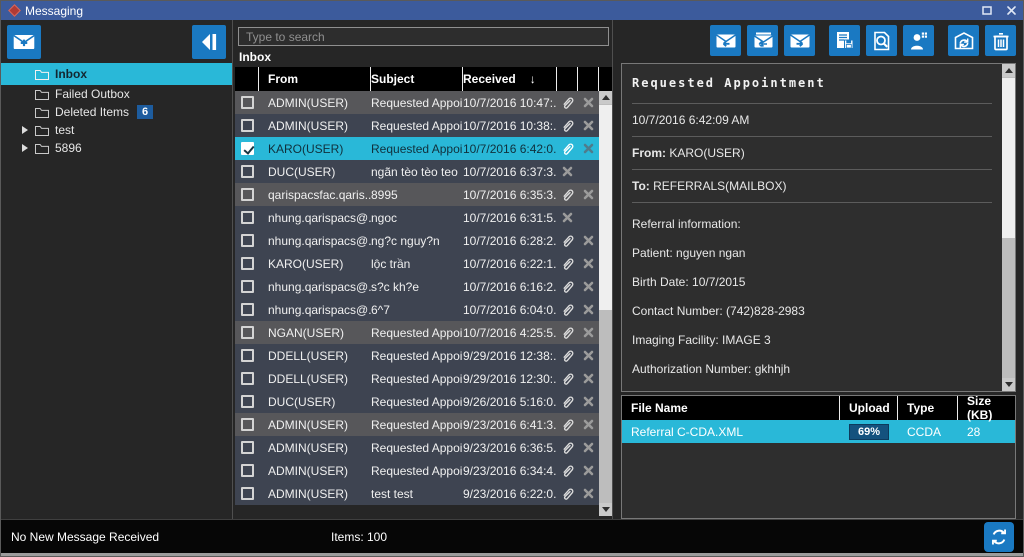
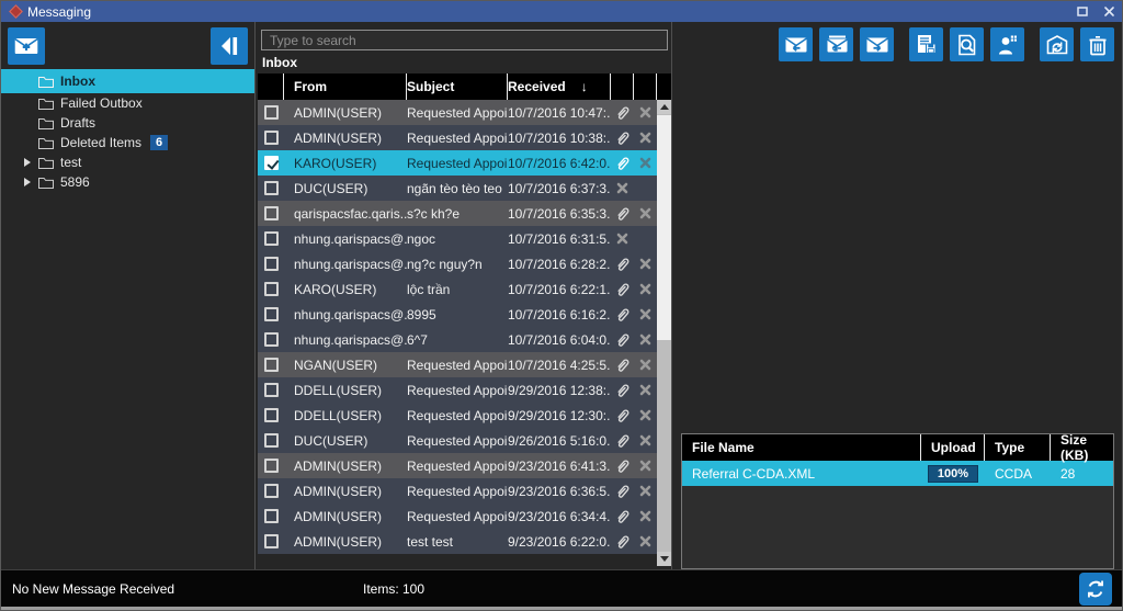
  Messaging
  Inbox
  Failed Outbox
+ Drafts
  Deleted Items
  6
  test
  5896
  Type to search
  Inbox
  From
  Subject
  Received
  ↓
  ADMIN(USER)
  Requested Appoi
  10/7/2016 10:47:.
  ADMIN(USER)
  Requested Appoi
  10/7/2016 10:38:.
  KARO(USER)
  Requested Appoi
  10/7/2016 6:42:0.
  DUC(USER)
  ngãn tèo tèo teo
  10/7/2016 6:37:3.
  qarispacsfac.qaris..
- 8995
+ s?c kh?e
  10/7/2016 6:35:3.
  nhung.qarispacs@.
  ngoc
  10/7/2016 6:31:5.
  nhung.qarispacs@.
  ng?c nguy?n
  10/7/2016 6:28:2.
  KARO(USER)
  lộc trần
  10/7/2016 6:22:1.
  nhung.qarispacs@.
- s?c kh?e
+ 8995
  10/7/2016 6:16:2.
  nhung.qarispacs@.
  6^7
  10/7/2016 6:04:0.
  NGAN(USER)
  Requested Appoi
  10/7/2016 4:25:5.
  DDELL(USER)
  Requested Appoi
  9/29/2016 12:38:.
  DDELL(USER)
  Requested Appoi
  9/29/2016 12:30:.
  DUC(USER)
  Requested Appoi
  9/26/2016 5:16:0.
  ADMIN(USER)
  Requested Appoi
  9/23/2016 6:41:3.
  ADMIN(USER)
  Requested Appoi
  9/23/2016 6:36:5.
  ADMIN(USER)
  Requested Appoi
  9/23/2016 6:34:4.
  ADMIN(USER)
  test test
  9/23/2016 6:22:0.
- Requested Appointment
- 10/7/2016 6:42:09 AM
- From: KARO(USER)
- To: REFERRALS(MAILBOX)
- Referral information:
- Patient: nguyen ngan
- Birth Date: 10/7/2015
- Contact Number: (742)828-2983
- Imaging Facility: IMAGE 3
- Authorization Number: gkhhjh
  File Name
  Upload
  Type
  Size (KB)
  Referral C-CDA.XML
- 69%
+ 100%
  CCDA
  28
  No New Message Received
  Items: 100
